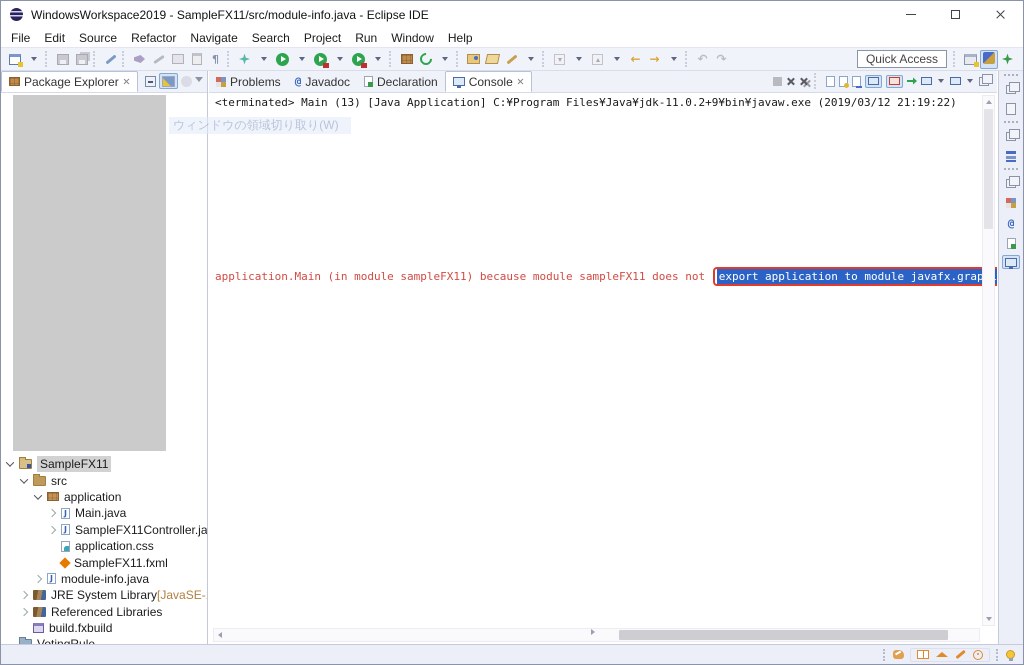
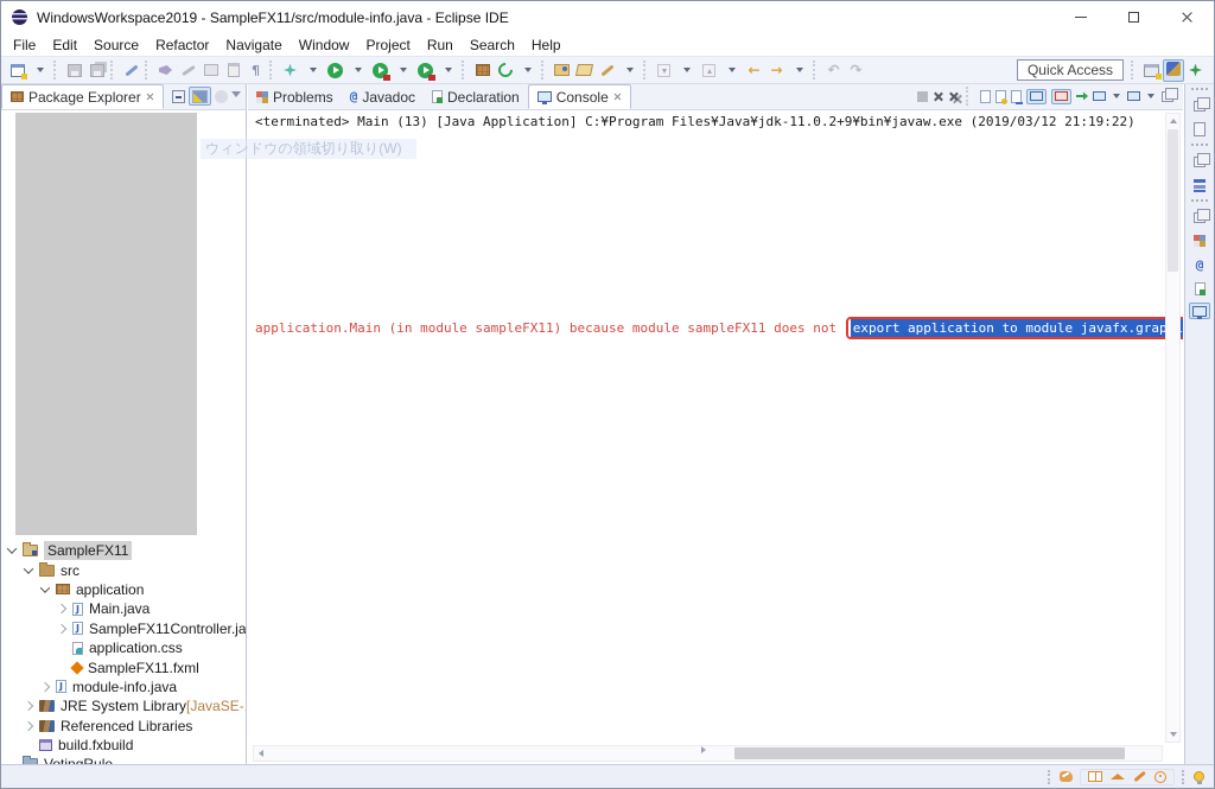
  WindowsWorkspace2019 - SampleFX11/src/module-info.java - Eclipse IDE
  File
  Edit
  Source
  Refactor
  Navigate
- Search
+ Window
  Project
  Run
- Window
+ Search
  Help
  Quick Access
  Package Explorer
  SampleFX11
  src
  application
  Main.java
  SampleFX11Controller.ja
  application.css
  SampleFX11.fxml
  module-info.java
  JRE System Library
  [JavaSE-
  Referenced Libraries
  build.fxbuild
  Problems
  Javadoc
  Declaration
  Console
  <terminated> Main (13) [Java Application] C:¥Program Files¥Java¥jdk-11.0.2+9¥bin¥javaw.exe (2019/03/12 21:19:22)
  application.Main (in module sampleFX11) because module sampleFX11 does not
  export application to module javafx.grap
  ウィンドウの領域切り取り(W)
